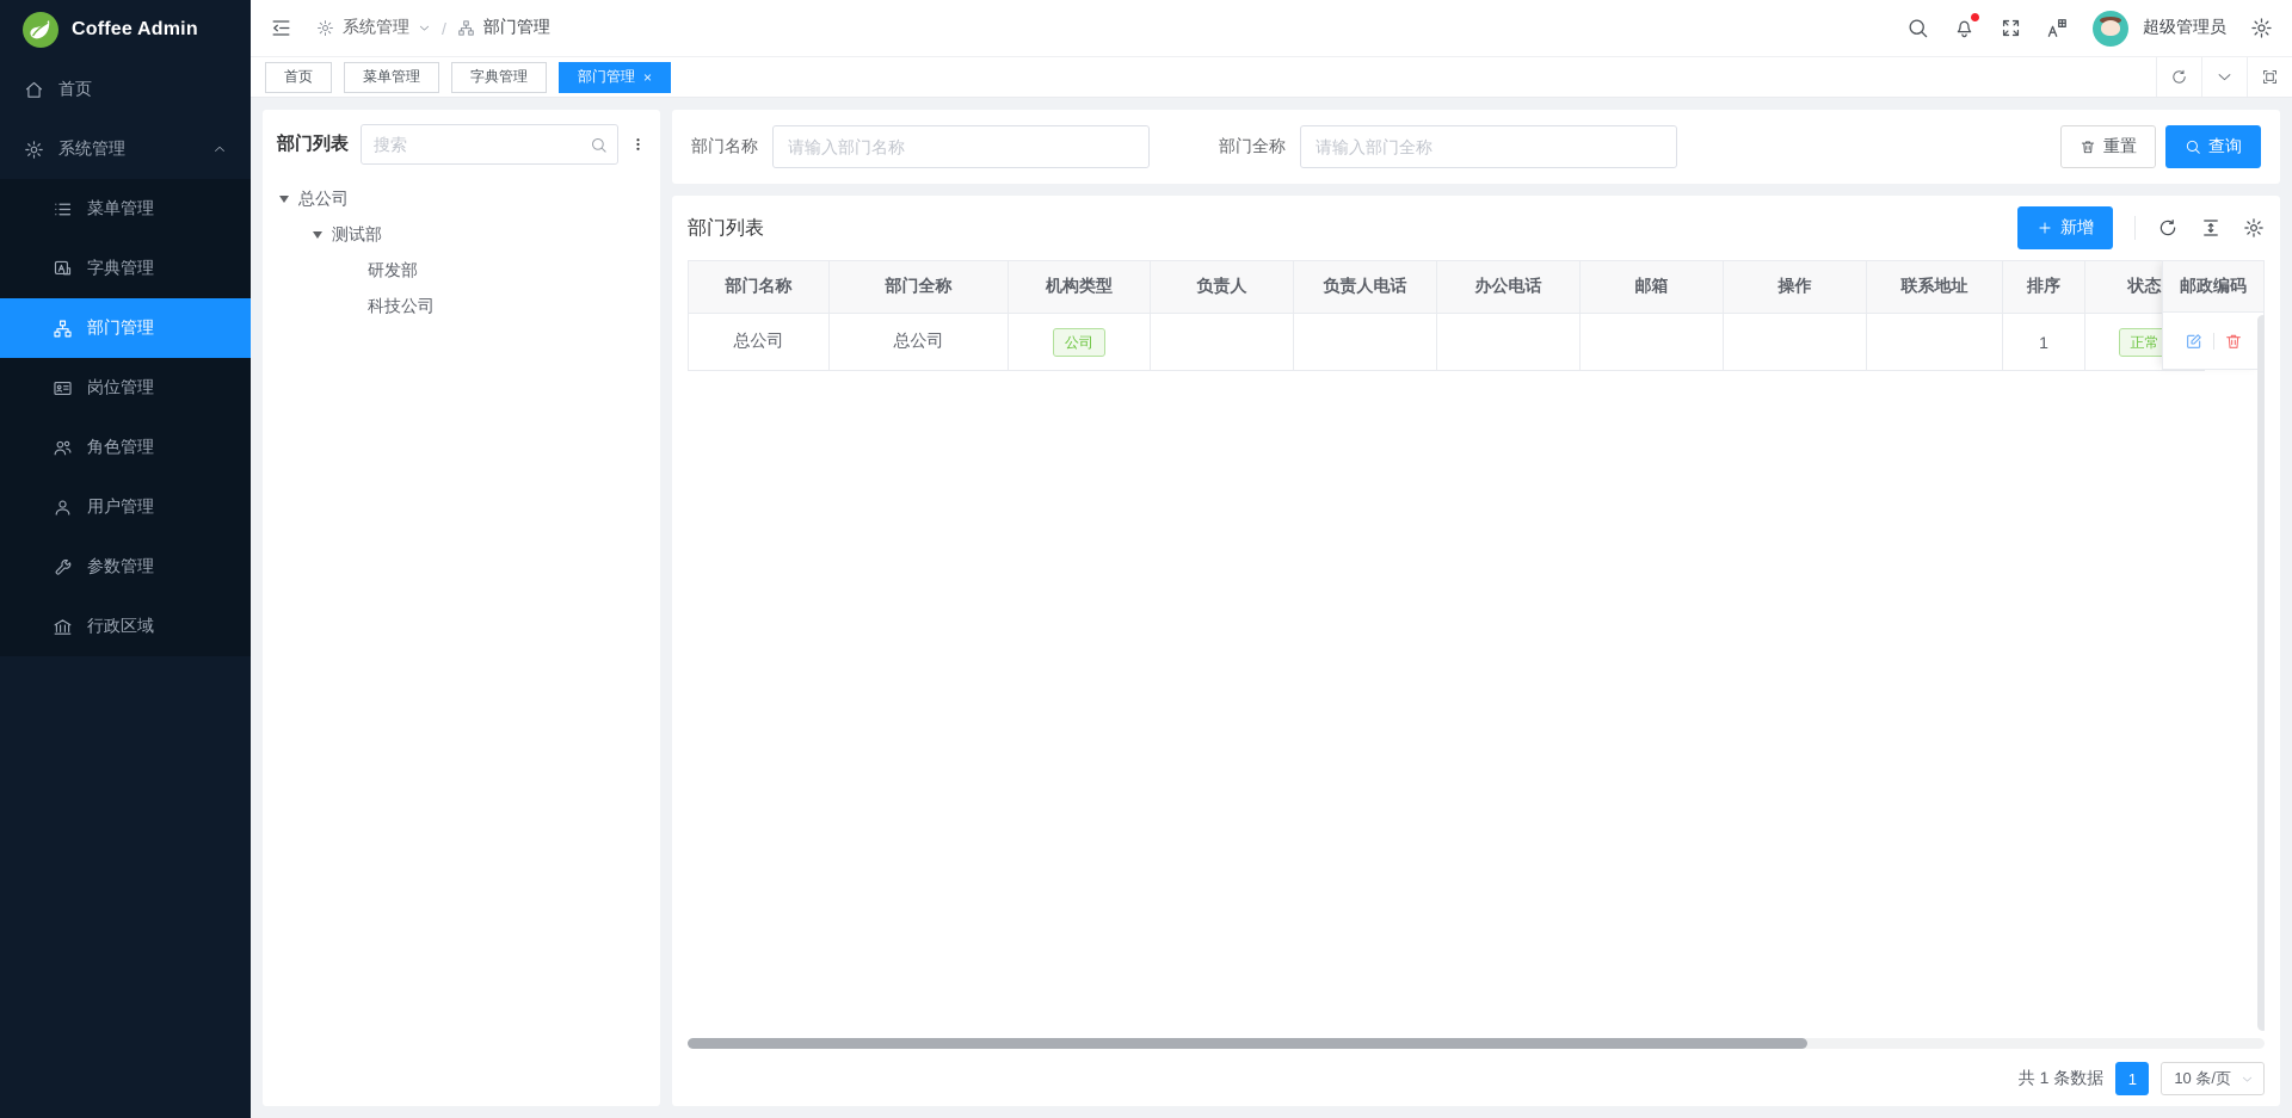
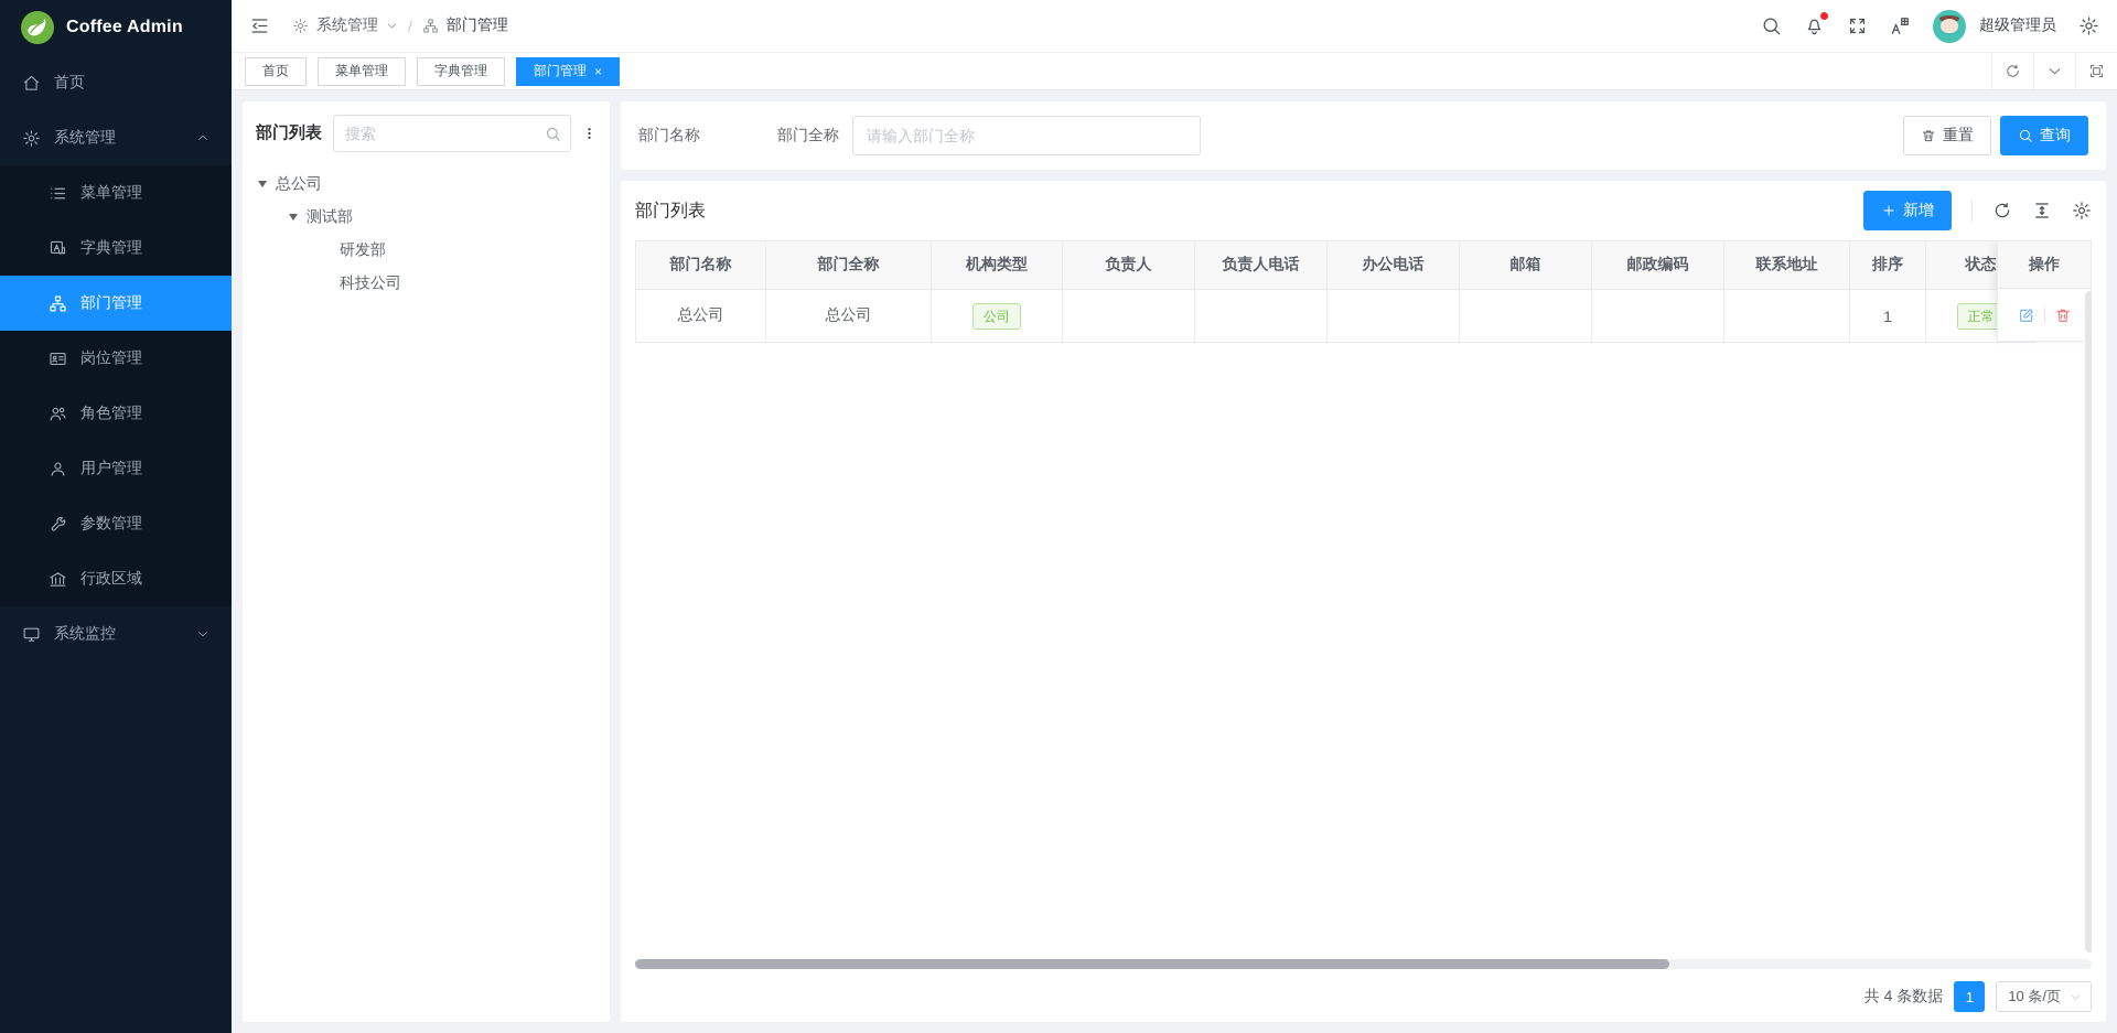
  Coffee Admin
  首页
  系统管理
  菜单管理
  字典管理
  部门管理
  岗位管理
  角色管理
  用户管理
  参数管理
  行政区域
+ 系统监控
  系统管理
  /
  部门管理
  超级管理员
  首页
  菜单管理
  字典管理
  部门管理
  ×
  部门列表
  搜索
  总公司
  测试部
  研发部
  科技公司
  部门名称
- 请输入部门名称
  部门全称
  请输入部门全称
  重置
  查询
  部门列表
  新增
- 部门名称	部门全称	机构类型	负责人	负责人电话	办公电话	邮箱	操作	联系地址	排序	状态
+ 部门名称	部门全称	机构类型	负责人	负责人电话	办公电话	邮箱	邮政编码	联系地址	排序	状态
  总公司	总公司	公司							1	正常
- 邮政编码
+ 操作
- 共 1 条数据
+ 共 4 条数据
  1
  10 条/页
